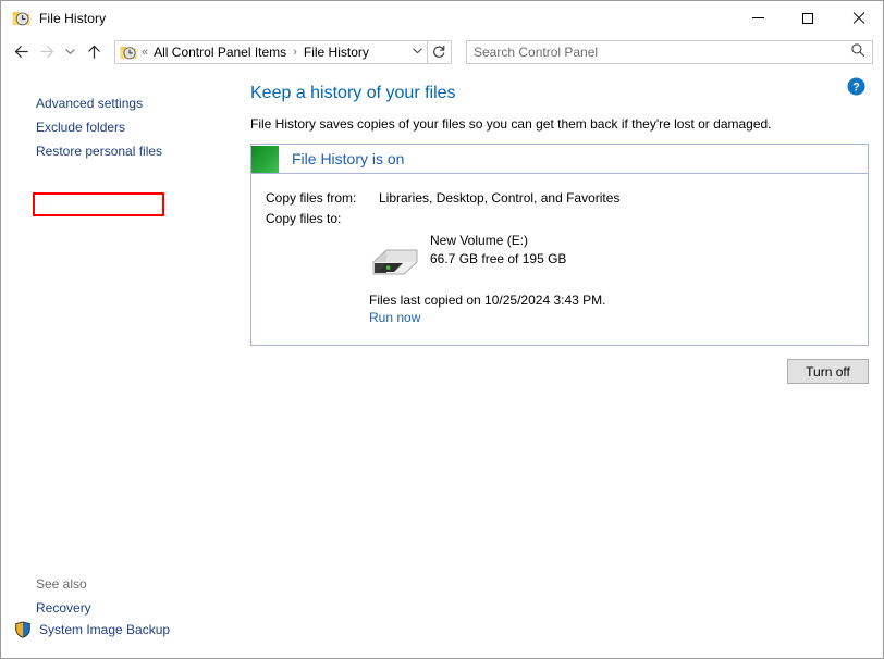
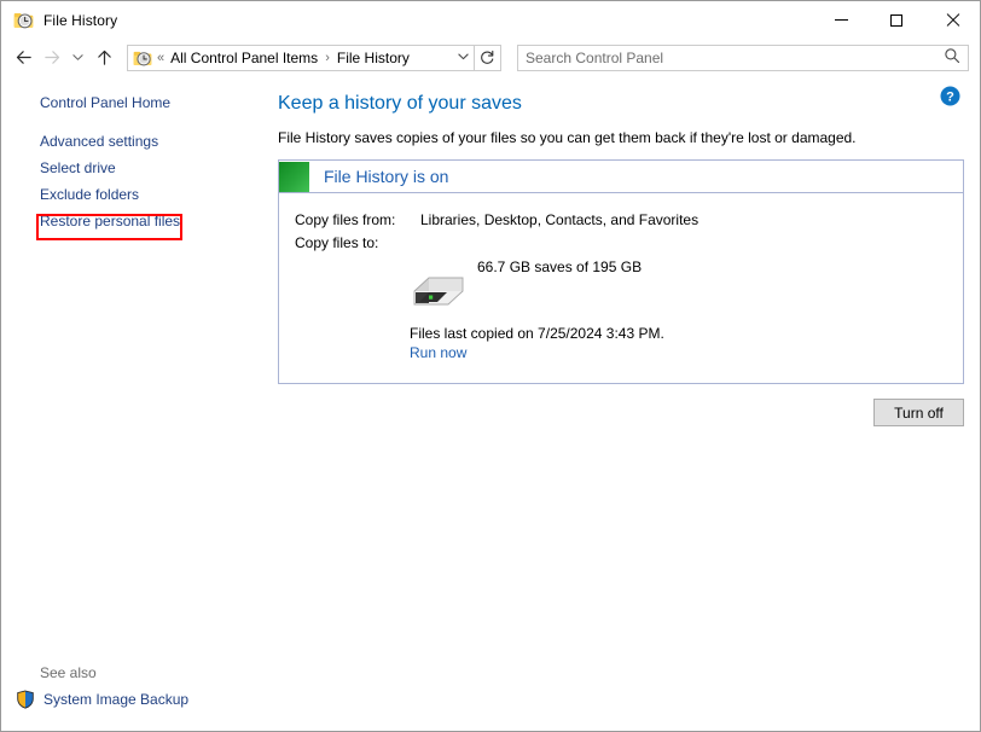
  File History
  «
  All Control Panel Items
  ›
  File History
  Search Control Panel
+ Control Panel Home
  Advanced settings
+ Select drive
  Exclude folders
  Restore personal files
  See also
- Recovery
  System Image Backup
  ?
- Keep a history of your files
+ Keep a history of your saves
  File History saves copies of your files so you can get them back if they're lost or damaged.
  File History is on
  Copy files from:
- Libraries, Desktop, Control, and Favorites
+ Libraries, Desktop, Contacts, and Favorites
  Copy files to:
- New Volume (E:)
- 66.7 GB free of 195 GB
+ 66.7 GB saves of 195 GB
- Files last copied on 10/25/2024 3:43 PM.
+ Files last copied on 7/25/2024 3:43 PM.
  Run now
  Turn off
